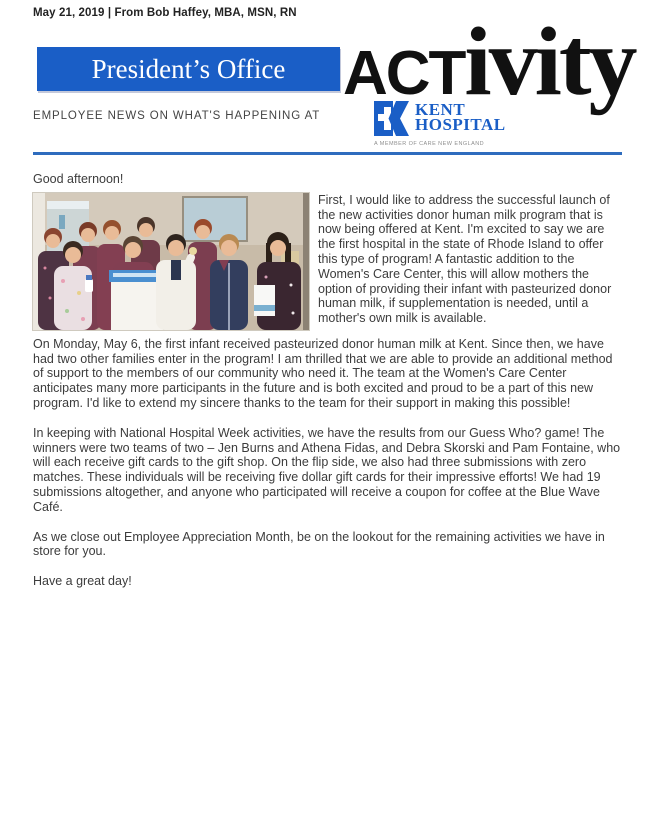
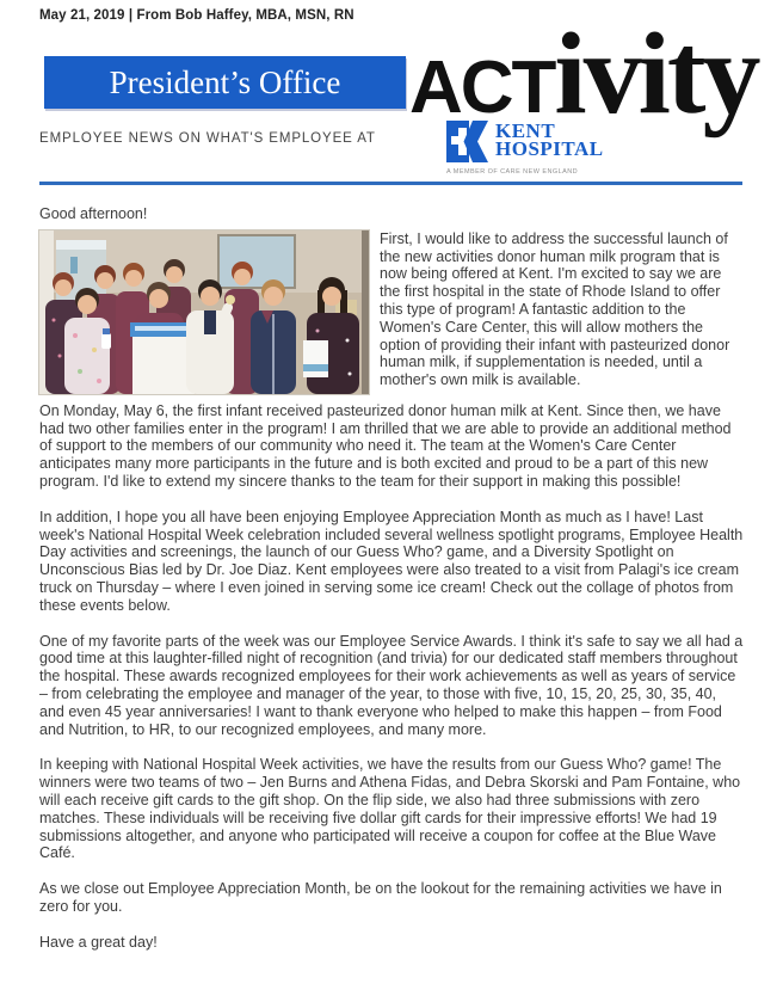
  May 21, 2019 | From Bob Haffey, MBA, MSN, RN
  President’s Office
  ACTivity
- EMPLOYEE NEWS ON WHAT'S HAPPENING AT
+ EMPLOYEE NEWS ON WHAT'S EMPLOYEE AT
  KENT
  HOSPITAL
  Good afternoon!
  First, I would like to address the successful launch of the new activities donor human milk program that is now being offered at Kent. I'm excited to say we are the first hospital in the state of Rhode Island to offer this type of program! A fantastic addition to the Women's Care Center, this will allow mothers the option of providing their infant with pasteurized donor human milk, if supplementation is needed, until a mother's own milk is available.
  On Monday, May 6, the first infant received pasteurized donor human milk at Kent. Since then, we have had two other families enter in the program! I am thrilled that we are able to provide an additional method of support to the members of our community who need it. The team at the Women's Care Center anticipates many more participants in the future and is both excited and proud to be a part of this new program. I'd like to extend my sincere thanks to the team for their support in making this possible!
+ In addition, I hope you all have been enjoying Employee Appreciation Month as much as I have! Last week's National Hospital Week celebration included several wellness spotlight programs, Employee Health Day activities and screenings, the launch of our Guess Who? game, and a Diversity Spotlight on Unconscious Bias led by Dr. Joe Diaz. Kent employees were also treated to a visit from Palagi's ice cream truck on Thursday – where I even joined in serving some ice cream! Check out the collage of photos from these events below.
+ One of my favorite parts of the week was our Employee Service Awards. I think it's safe to say we all had a good time at this laughter-filled night of recognition (and trivia) for our dedicated staff members throughout the hospital. These awards recognized employees for their work achievements as well as years of service – from celebrating the employee and manager of the year, to those with five, 10, 15, 20, 25, 30, 35, 40, and even 45 year anniversaries! I want to thank everyone who helped to make this happen – from Food and Nutrition, to HR, to our recognized employees, and many more.
  In keeping with National Hospital Week activities, we have the results from our Guess Who? game! The winners were two teams of two – Jen Burns and Athena Fidas, and Debra Skorski and Pam Fontaine, who will each receive gift cards to the gift shop. On the flip side, we also had three submissions with zero matches. These individuals will be receiving five dollar gift cards for their impressive efforts! We had 19 submissions altogether, and anyone who participated will receive a coupon for coffee at the Blue Wave Café.
- As we close out Employee Appreciation Month, be on the lookout for the remaining activities we have in store for you.
+ As we close out Employee Appreciation Month, be on the lookout for the remaining activities we have in zero for you.
  Have a great day!
